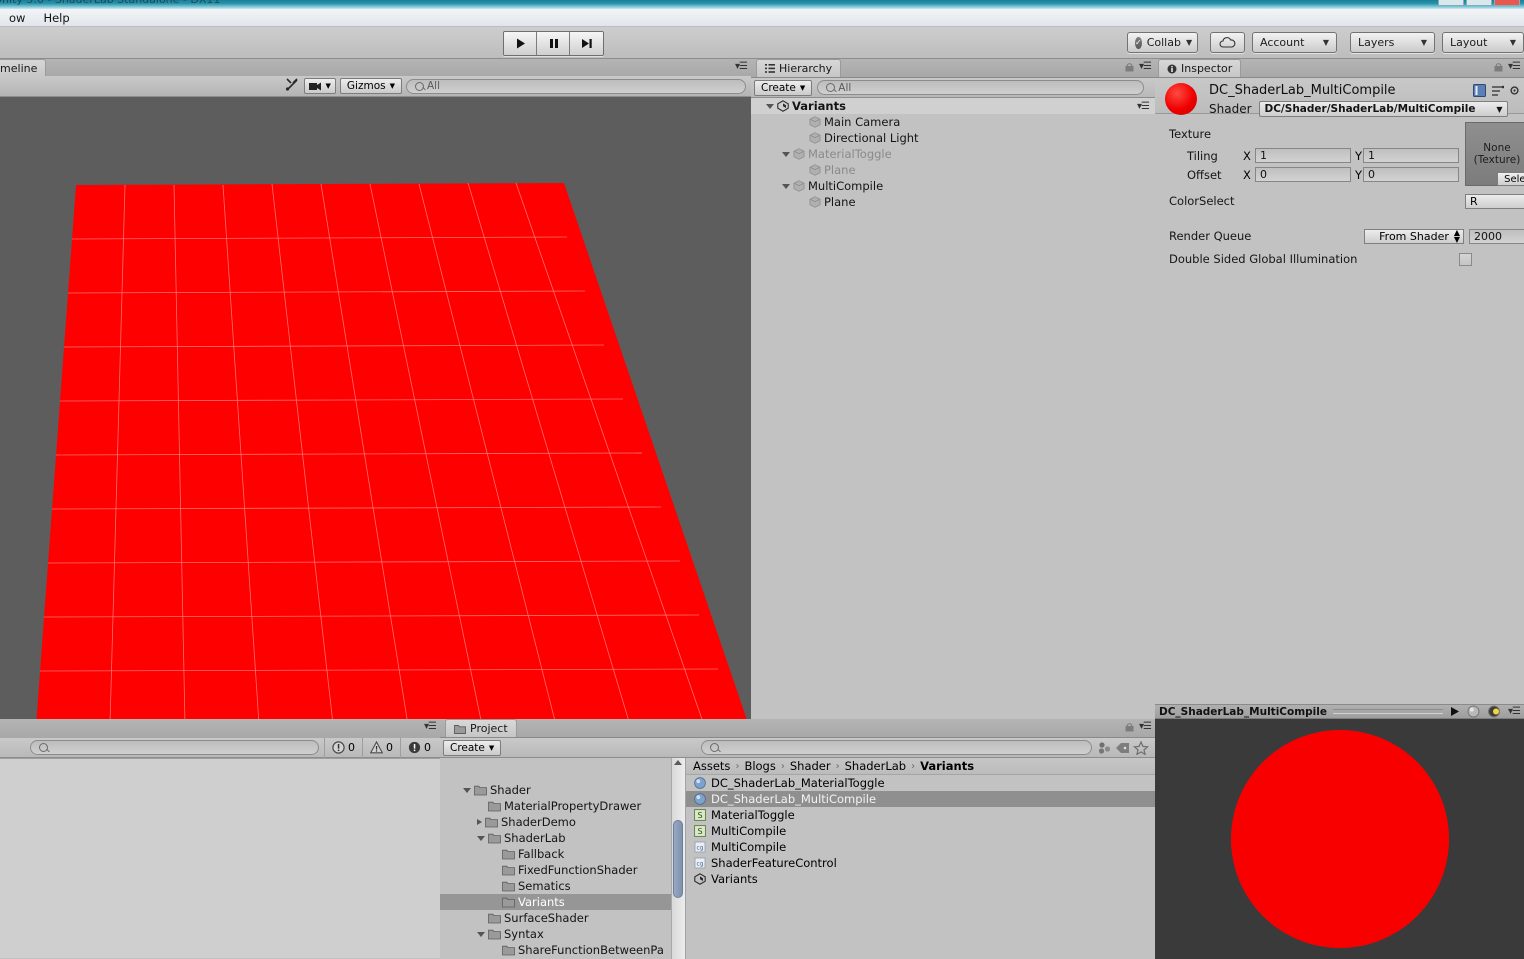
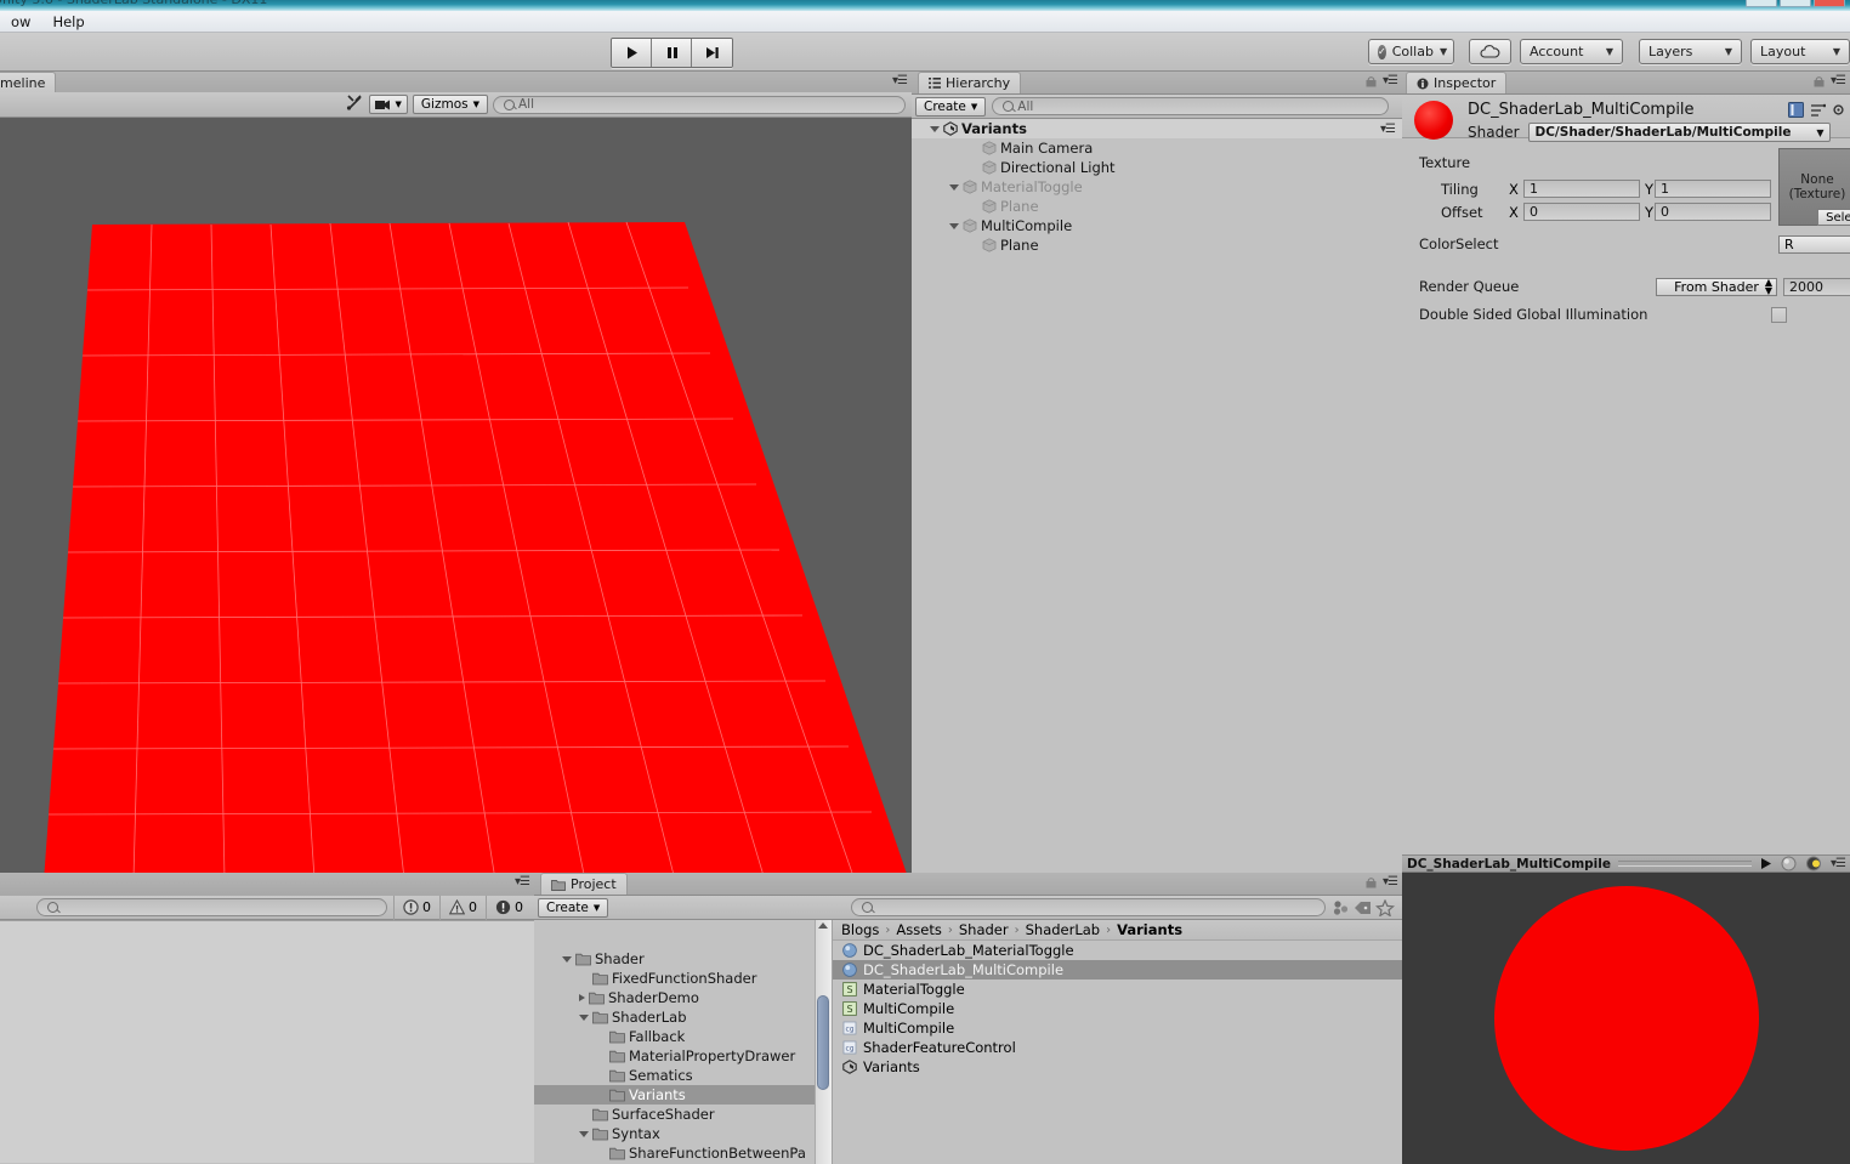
  ow
  Help
  ✓
  Collab
  ▼
  Account
  ▼
  Layers
  ▼
  Layout
  ▼
  meline
  ▾☰
  ▼
  Gizmos
  ▼
  All
  Hierarchy
  ▾☰
  Create
  ▼
  All
  Variants
  ▾☰
  Main Camera
  Directional Light
  MaterialToggle
  Plane
  MultiCompile
  Plane
  Inspector
  ▾☰
  DC_ShaderLab_MultiCompile
  Shader
  DC/Shader/ShaderLab/MultiCompile
  ▼
  None
  (Texture)
  Texture
  Tiling
  X
  1
  Y
  1
  Offset
  X
  0
  Y
  0
  ColorSelect
  R
  Render Queue
  From Shader
  ▲
  ▼
  2000
  Double Sided Global Illumination
  DC_ShaderLab_MultiCompile
  ▾☰
  ▾☰
  0
  0
  0
  Project
  ▾☰
  Create
  ▼
  Shader
- MaterialPropertyDrawer
+ FixedFunctionShader
  ShaderDemo
  ShaderLab
  Fallback
- FixedFunctionShader
+ MaterialPropertyDrawer
  Sematics
  Variants
  SurfaceShader
  Syntax
  ShareFunctionBetweenPa
- Assets
+ Blogs
  ›
- Blogs
+ Assets
  ›
  Shader
  ›
  ShaderLab
  ›
  Variants
  DC_ShaderLab_MaterialToggle
  DC_ShaderLab_MultiCompile
  S
  MaterialToggle
  S
  MultiCompile
  MultiCompile
  ShaderFeatureControl
  Variants
